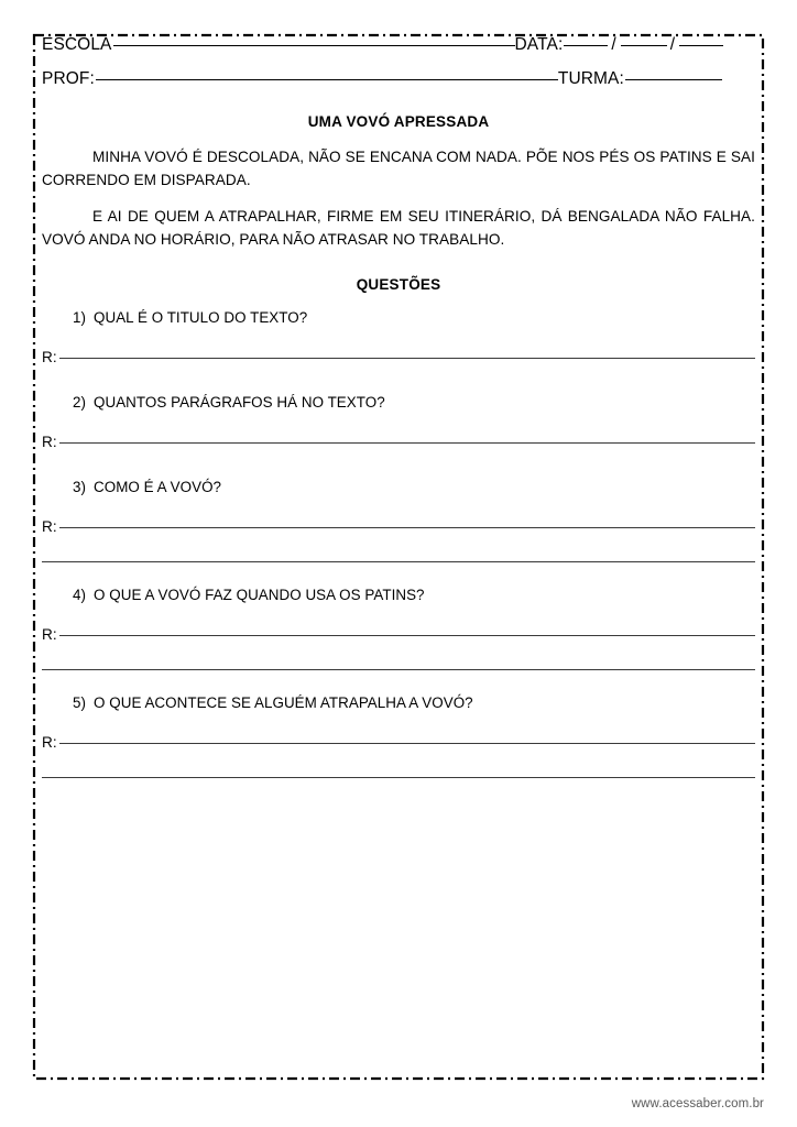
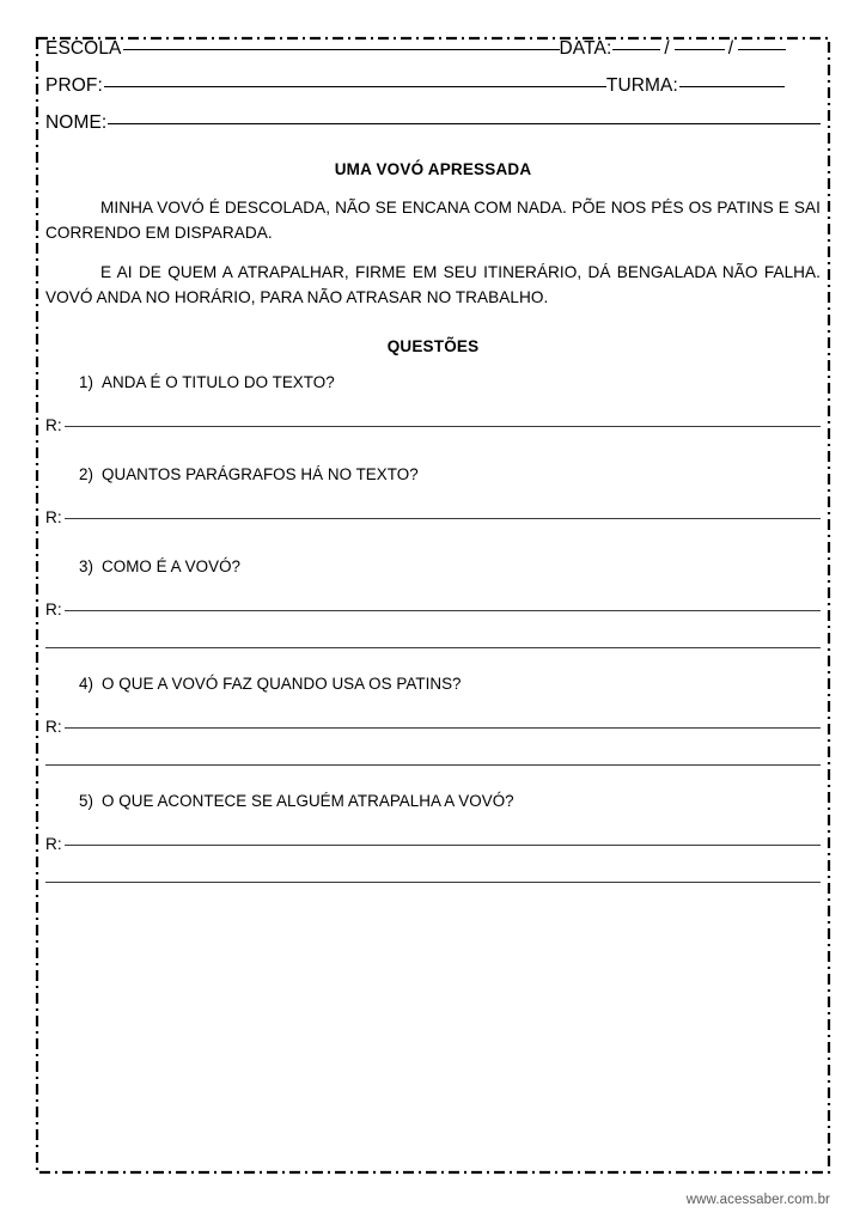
  ESCOLA
  DATA:
  /
  /
  PROF:
  TURMA:
+ NOME:
  UMA VOVÓ APRESSADA
  MINHA VOVÓ É DESCOLADA, NÃO SE ENCANA COM NADA. PÕE NOS PÉS OS PATINS E SAI CORRENDO EM DISPARADA.
  E AI DE QUEM A ATRAPALHAR, FIRME EM SEU ITINERÁRIO, DÁ BENGALADA NÃO FALHA. VOVÓ ANDA NO HORÁRIO, PARA NÃO ATRASAR NO TRABALHO.
  QUESTÕES
- 1) QUAL É O TITULO DO TEXTO?
+ 1) ANDA É O TITULO DO TEXTO?
  R:
  2) QUANTOS PARÁGRAFOS HÁ NO TEXTO?
  R:
  3) COMO É A VOVÓ?
  R:
  4) O QUE A VOVÓ FAZ QUANDO USA OS PATINS?
  R:
  5) O QUE ACONTECE SE ALGUÉM ATRAPALHA A VOVÓ?
  R:
  www.acessaber.com.br
